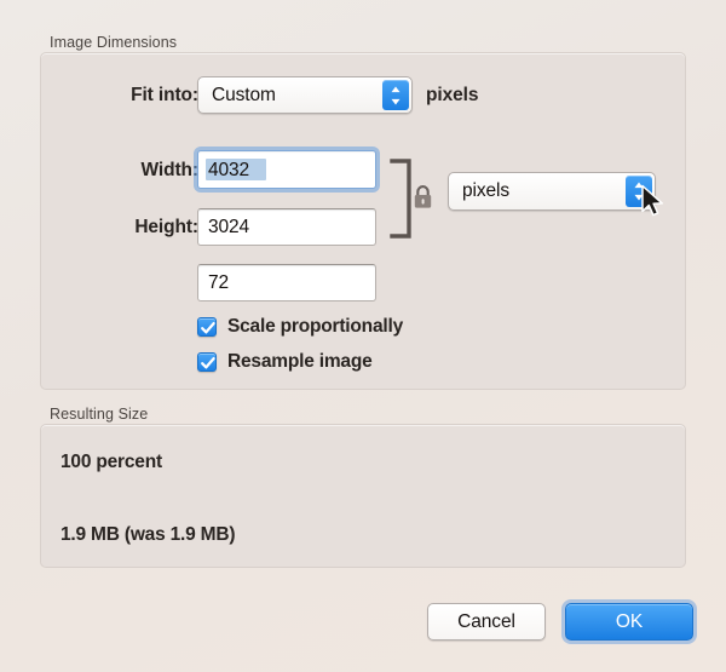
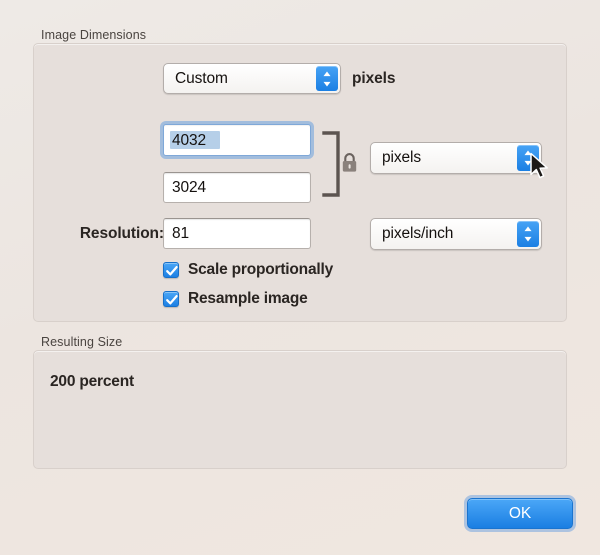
  Image Dimensions
- Fit into:
  Custom
  pixels
- Width:
  4032
  pixels
- Height:
  3024
+ Resolution:
- 72
+ 81
+ pixels/inch
  Scale proportionally
  Resample image
  Resulting Size
- 100 percent
+ 200 percent
- 1.9 MB (was 1.9 MB)
- Cancel
  OK
